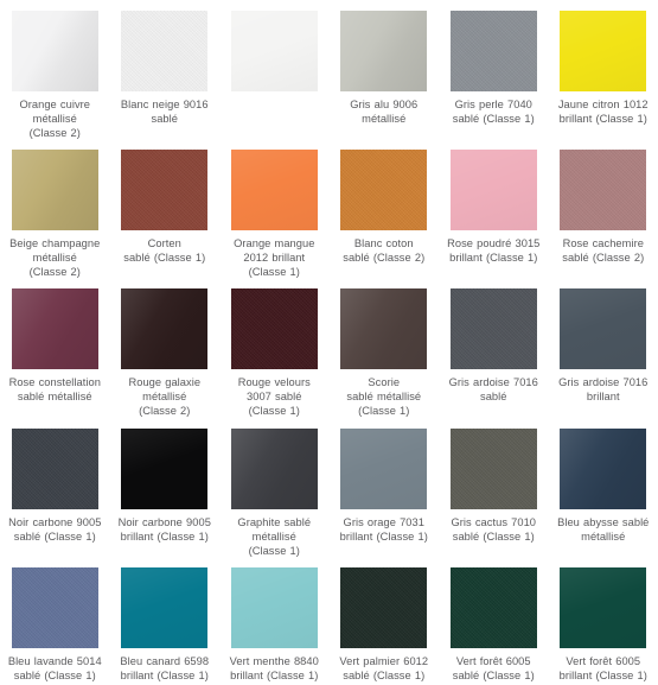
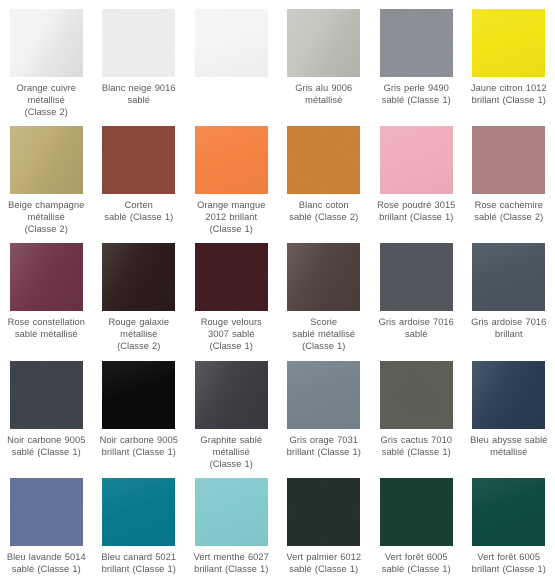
  Orange cuivre
  métallisé
  (Classe 2)
  Blanc neige 9016
  sablé
  Gris alu 9006
  métallisé
- Gris perle 7040
+ Gris perle 9490
  sablé (Classe 1)
  Jaune citron 1012
  brillant (Classe 1)
  Beige champagne
  métallisé
  (Classe 2)
  Corten
  sablé (Classe 1)
  Orange mangue
  2012 brillant
  (Classe 1)
  Blanc coton
  sablé (Classe 2)
  Rose poudré 3015
  brillant (Classe 1)
  Rose cachemire
  sablé (Classe 2)
  Rose constellation
  sablé métallisé
  Rouge galaxie
  métallisé
  (Classe 2)
  Rouge velours
  3007 sablé
  (Classe 1)
  Scorie
  sablé métallisé
  (Classe 1)
  Gris ardoise 7016
  sablé
  Gris ardoise 7016
  brillant
  Noir carbone 9005
  sablé (Classe 1)
  Noir carbone 9005
  brillant (Classe 1)
  Graphite sablé
  métallisé
  (Classe 1)
  Gris orage 7031
  brillant (Classe 1)
  Gris cactus 7010
  sablé (Classe 1)
  Bleu abysse sablé
  métallisé
  Bleu lavande 5014
  sablé (Classe 1)
- Bleu canard 6598
+ Bleu canard 5021
  brillant (Classe 1)
- Vert menthe 8840
+ Vert menthe 6027
  brillant (Classe 1)
  Vert palmier 6012
  sablé (Classe 1)
  Vert forêt 6005
  sablé (Classe 1)
  Vert forêt 6005
  brillant (Classe 1)
